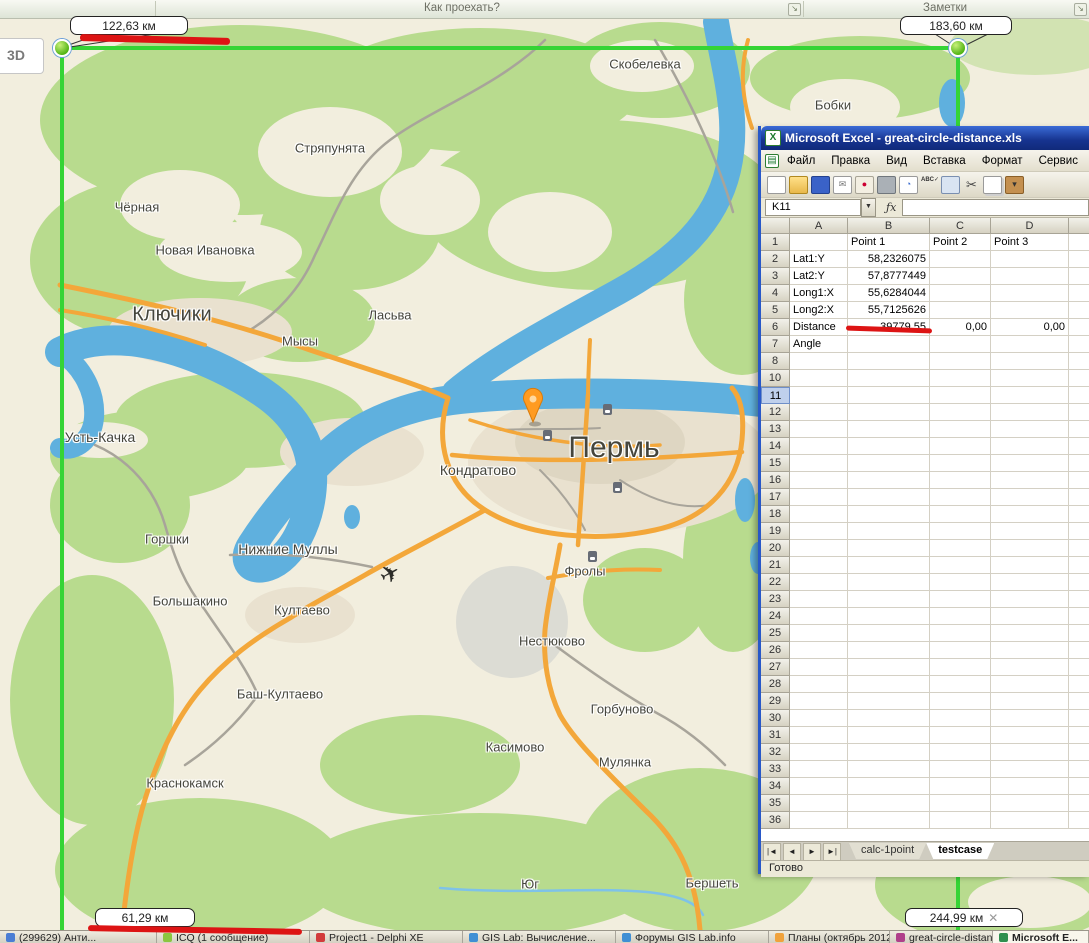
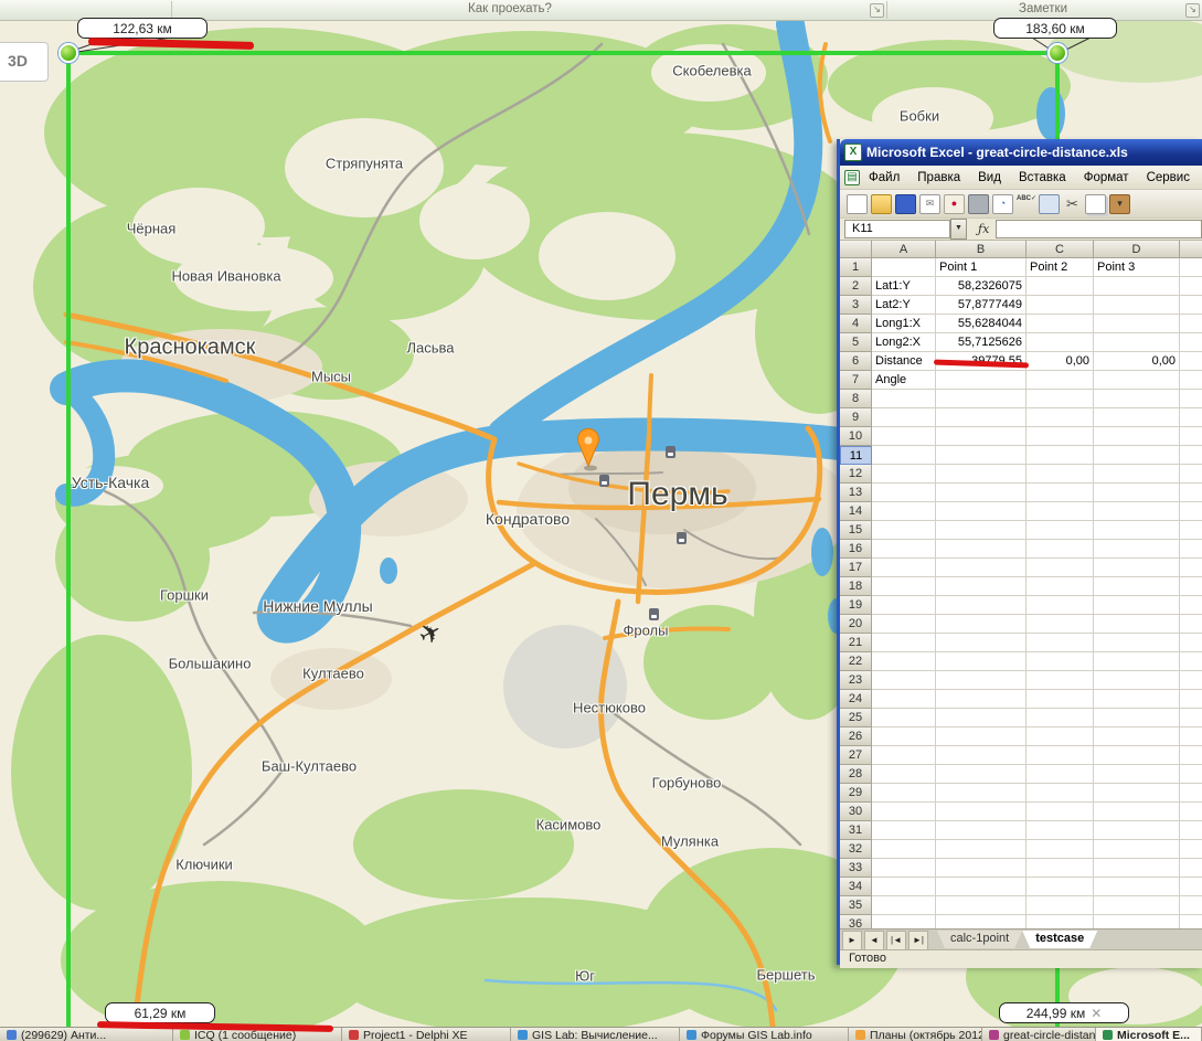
  Как проехать?
  ↘
  Заметки
  ↘
  Скобелевка
  Бобки
  Стряпунята
  Чёрная
  Новая Ивановка
- Ключики
+ Краснокамск
  Ласьва
  Мысы
  Усть-Качка
  Кондратово
  Пермь
  Горшки
  Нижние Муллы
  Большакино
  Култаево
  Фролы
  Нестюково
  Баш-Култаево
  Горбуново
  Касимово
  Мулянка
- Краснокамск
+ Ключики
  Юг
  Бершеть
  3D
  122,63 км
  183,60 км
  61,29 км
  244,99 км ✕
  X
  Microsoft Excel - great-circle-distance.xls
  ▤
  Файл
  Правка
  Вид
  Вставка
  Формат
  Сервис
  ✉
  ●
  ◔
  ✂
  ▾
  K11
  ƒx
  A
  B
  C
  D
  1
  Point 1
  Point 2
  Point 3
  2
  Lat1:Y
  58,2326075
  3
  Lat2:Y
  57,8777449
  4
  Long1:X
  55,6284044
  5
  Long2:X
  55,7125626
  6
  Distance
  0,00
  0,00
  7
  Angle
  8
+ 9
  10
  11
  12
  13
  14
  15
  16
  17
  18
  19
  20
  21
  22
  23
  24
  25
  26
  27
  28
  29
  30
  31
  32
  33
  34
  35
  36
- |◄
+ ►
  ◄
- ►
+ |◄
  ►|
  calc-1point
  testcase
  Готово
  (299629) Анти...
  ICQ (1 сообщение)
  Project1 - Delphi XE
  GIS Lab: Вычисление...
  Форумы GIS Lab.info
  Планы (октябрь 201
  great-circle-distan
  Microsoft E...
